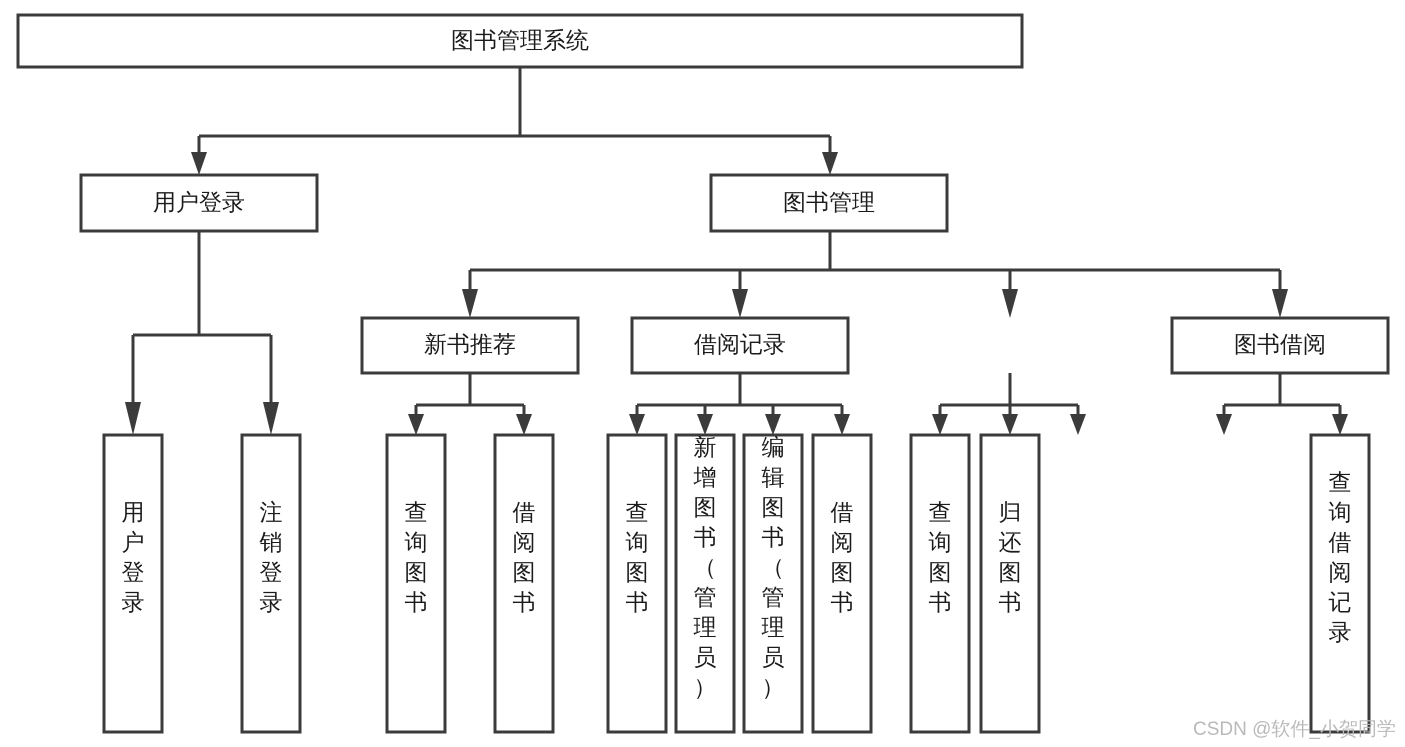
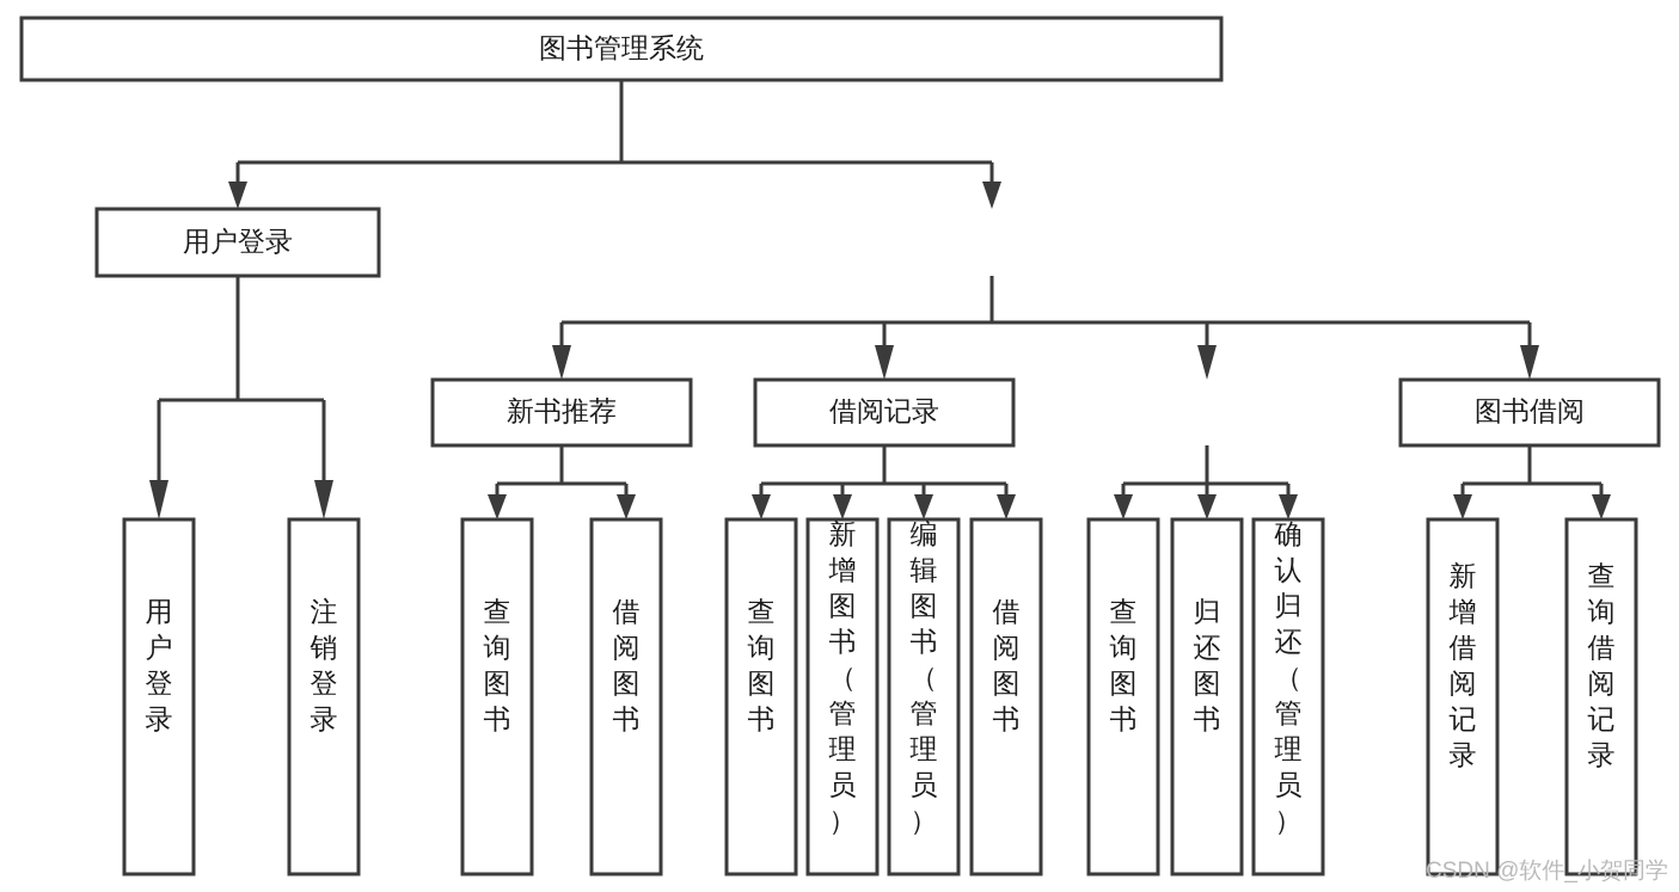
  图书管理系统
  用户登录
- 图书管理
  新书推荐
  借阅记录
  图书借阅
  用户登录
  注销登录
  查询图书
  借阅图书
  查询图书
  新增图书（管理员）
  编辑图书（管理员）
  借阅图书
  查询图书
  归还图书
+ 确认归还（管理员）
+ 新增借阅记录
  查询借阅记录
  CSDN @软件_小贺同学
